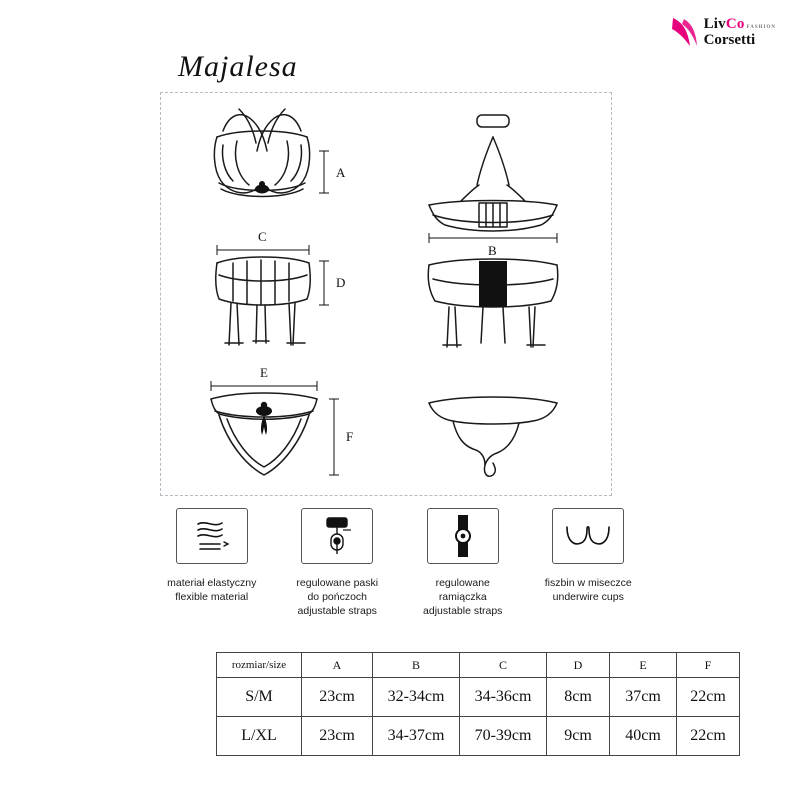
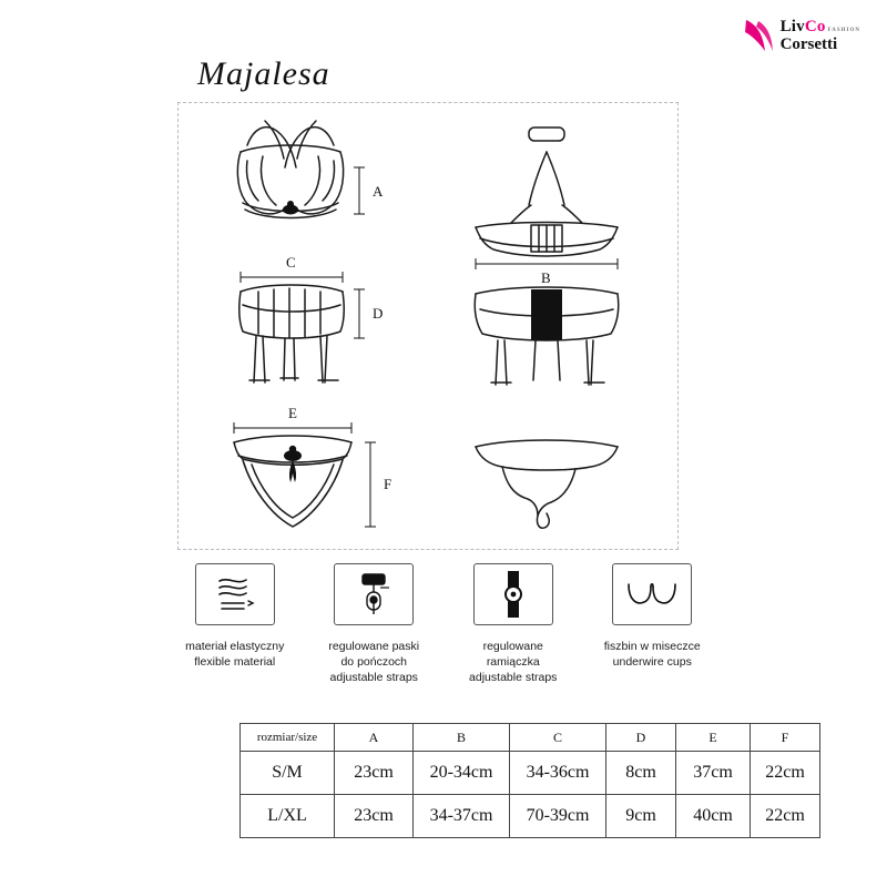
  Corsetti
  Majalesa
  A
  B
  C
  D
  E
  F
  materiał elastyczny
  flexible material
  regulowane paski
  do pończoch
  adjustable straps
  regulowane ramiączka
  adjustable straps
  fiszbin w miseczce
  underwire cups
  rozmiar/size	A	B	C	D	E	F
- S/M	23cm	32-34cm	34-36cm	8cm	37cm	22cm
+ S/M	23cm	20-34cm	34-36cm	8cm	37cm	22cm
  L/XL	23cm	34-37cm	70-39cm	9cm	40cm	22cm
